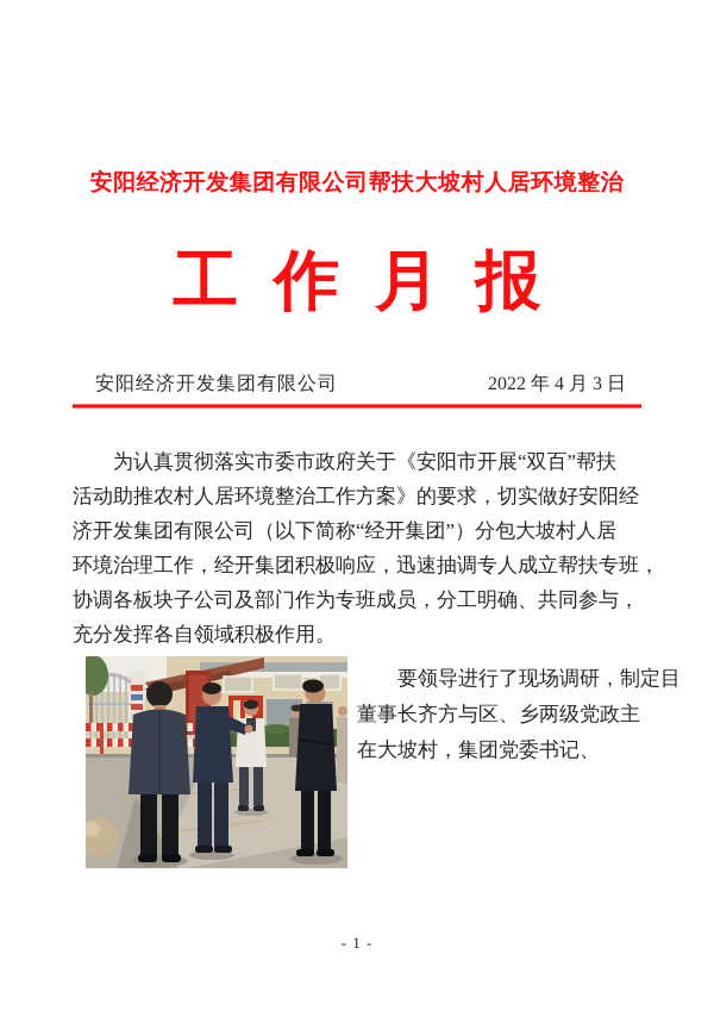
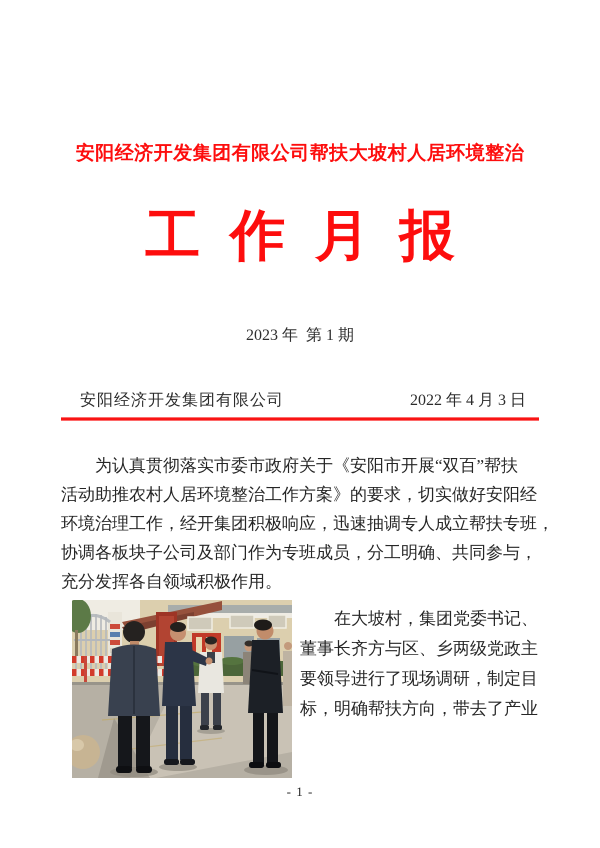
  安阳经济开发集团有限公司帮扶大坡村人居环境整治
  工 作 月 报
+ 2023 年 第 1 期
  安阳经济开发集团有限公司
  2022 年 4 月 3 日
  为认真贯彻落实市委市政府关于《安阳市开展“双百”帮扶
  活动助推农村人居环境整治工作方案》的要求，切实做好安阳经
- 济开发集团有限公司（以下简称“经开集团”）分包大坡村人居
  环境治理工作，经开集团积极响应，迅速抽调专人成立帮扶专班，
  协调各板块子公司及部门作为专班成员，分工明确、共同参与，
  充分发挥各自领域积极作用。
- 要领导进行了现场调研，制定目
+ 在大坡村，集团党委书记、
  董事长齐方与区、乡两级党政主
- 在大坡村，集团党委书记、
+ 要领导进行了现场调研，制定目
+ 标，明确帮扶方向，带去了产业
  - 1 -
